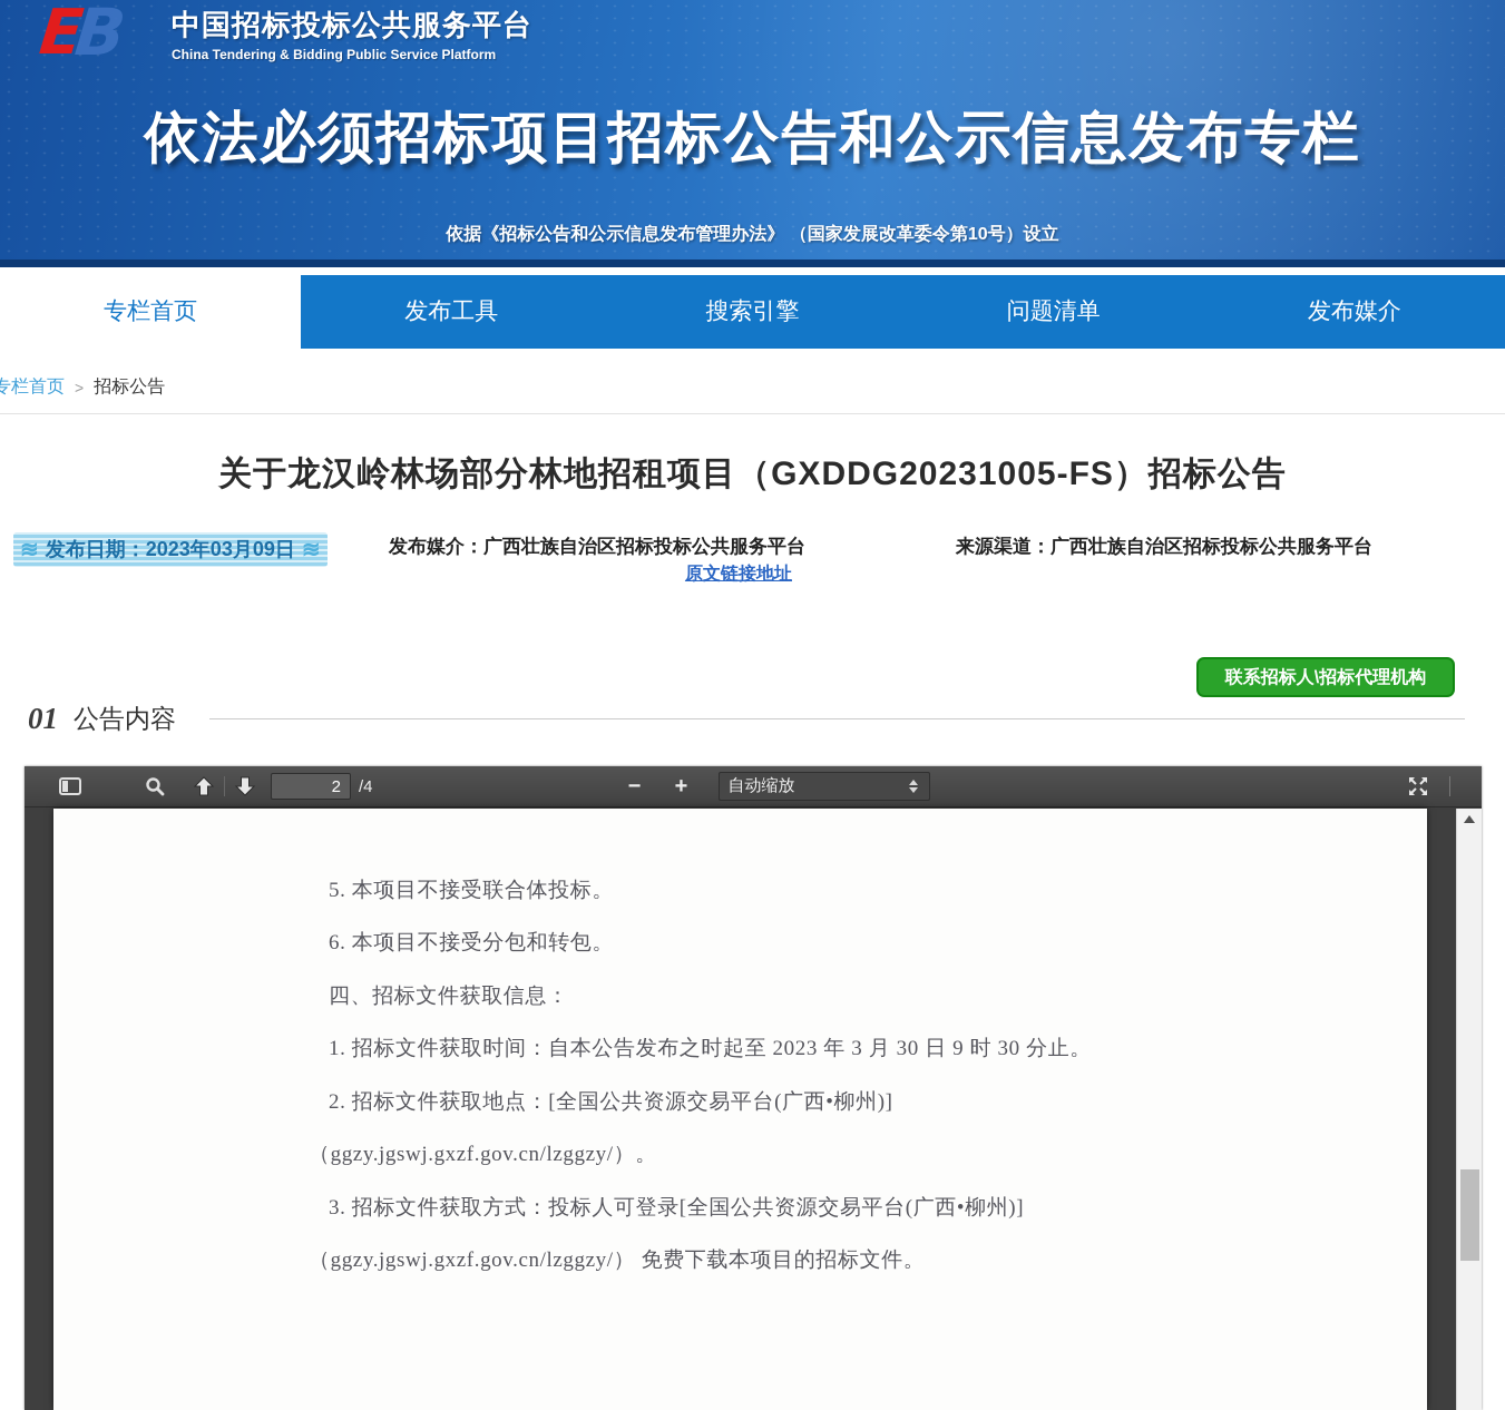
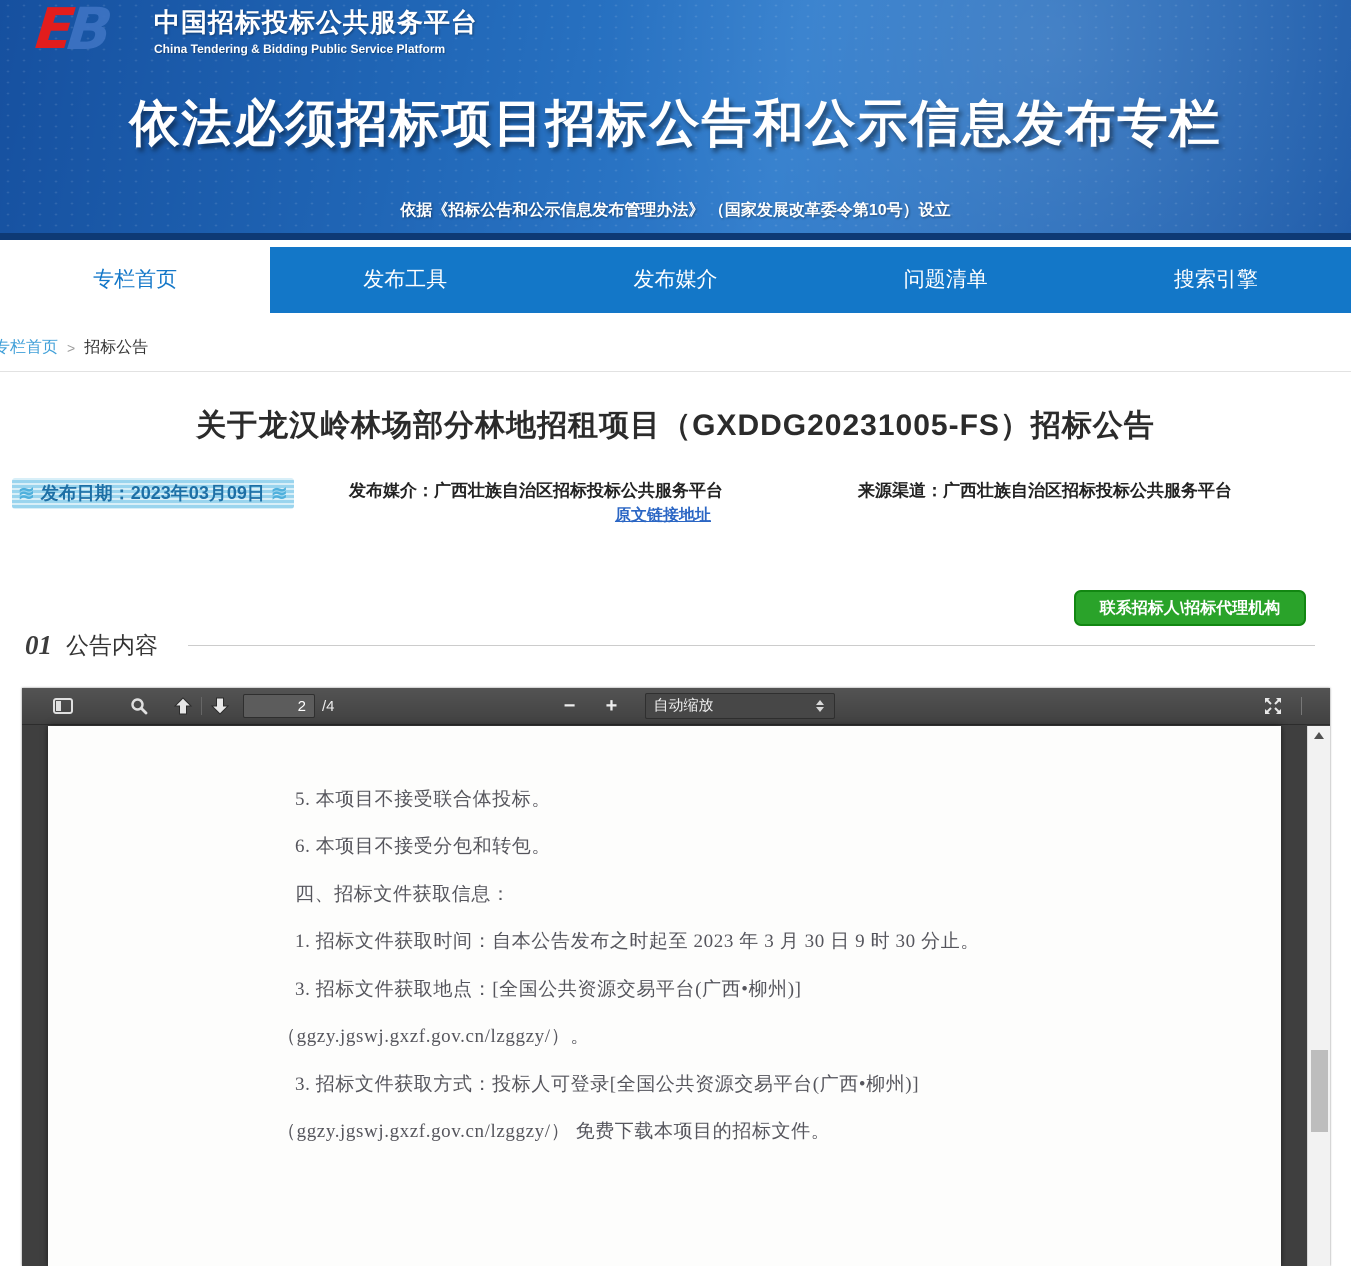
  中国招标投标公共服务平台
  China Tendering & Bidding Public Service Platform
  依法必须招标项目招标公告和公示信息发布专栏
  依据《招标公告和公示信息发布管理办法》 （国家发展改革委令第10号）设立
  专栏首页
  发布工具
- 搜索引擎
+ 发布媒介
  问题清单
- 发布媒介
+ 搜索引擎
  专栏首页
  >
  招标公告
  关于龙汉岭林场部分林地招租项目（GXDDG20231005-FS）招标公告
  ≋
  发布日期：2023年03月09日
  ≋
  发布媒介：广西壮族自治区招标投标公共服务平台
  来源渠道：广西壮族自治区招标投标公共服务平台
  原文链接地址
  联系招标人\招标代理机构
  01
  公告内容
  2
  /4
  −
  +
  自动缩放
  5. 本项目不接受联合体投标。
  6. 本项目不接受分包和转包。
  四、招标文件获取信息：
  1. 招标文件获取时间：自本公告发布之时起至 2023 年 3 月 30 日 9 时 30 分止。
- 2. 招标文件获取地点：[全国公共资源交易平台(广西•柳州)]
+ 3. 招标文件获取地点：[全国公共资源交易平台(广西•柳州)]
  （ggzy.jgswj.gxzf.gov.cn/lzggzy/）。
  3. 招标文件获取方式：投标人可登录[全国公共资源交易平台(广西•柳州)]
  （ggzy.jgswj.gxzf.gov.cn/lzggzy/） 免费下载本项目的招标文件。
